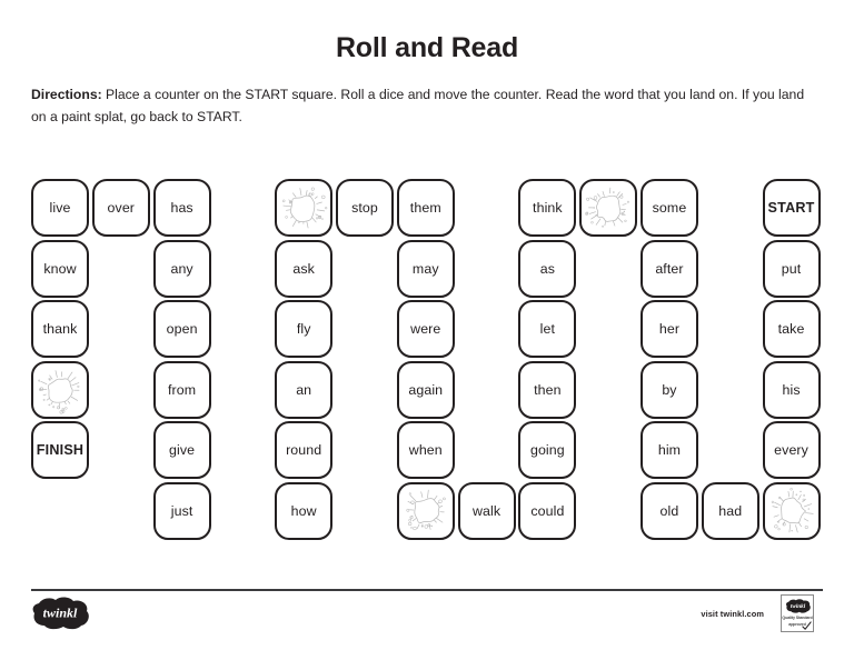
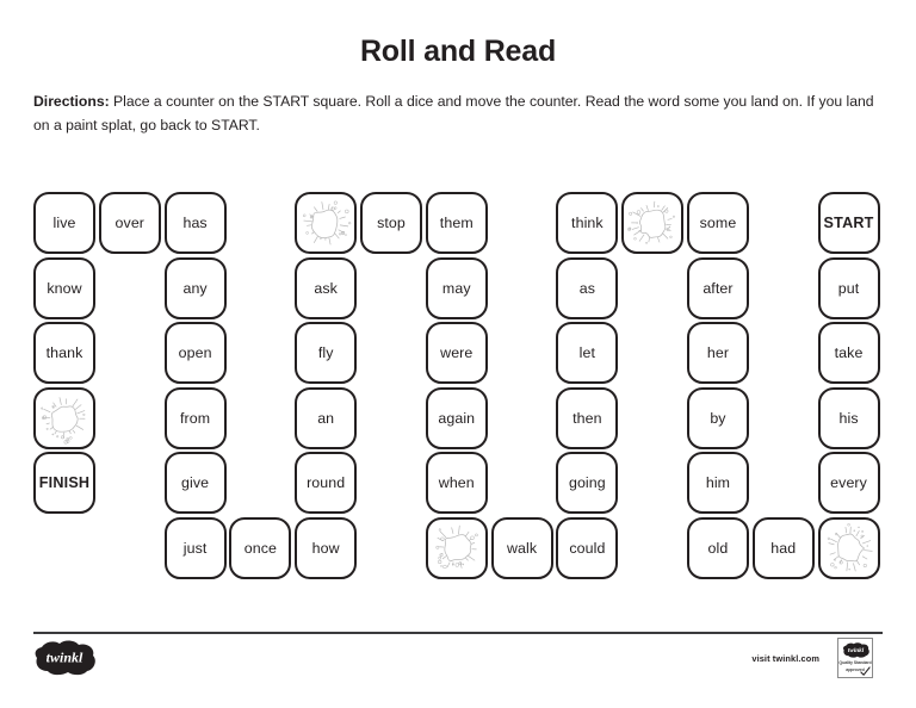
  Roll and Read
- Directions: Place a counter on the START square. Roll a dice and move the counter. Read the word that you land on. If you land on a paint splat, go back to START.
+ Directions: Place a counter on the START square. Roll a dice and move the counter. Read the word some you land on. If you land on a paint splat, go back to START.
  live
  over
  has
  stop
  them
  think
  some
  START
  know
  any
  ask
  may
  as
  after
  put
  thank
  open
  fly
  were
  let
  her
  take
  from
  an
  again
  then
  by
  his
  FINISH
  give
  round
  when
  going
  him
  every
  just
+ once
  how
  walk
  could
  old
  had
  twinkl
  visit twinkl.com
